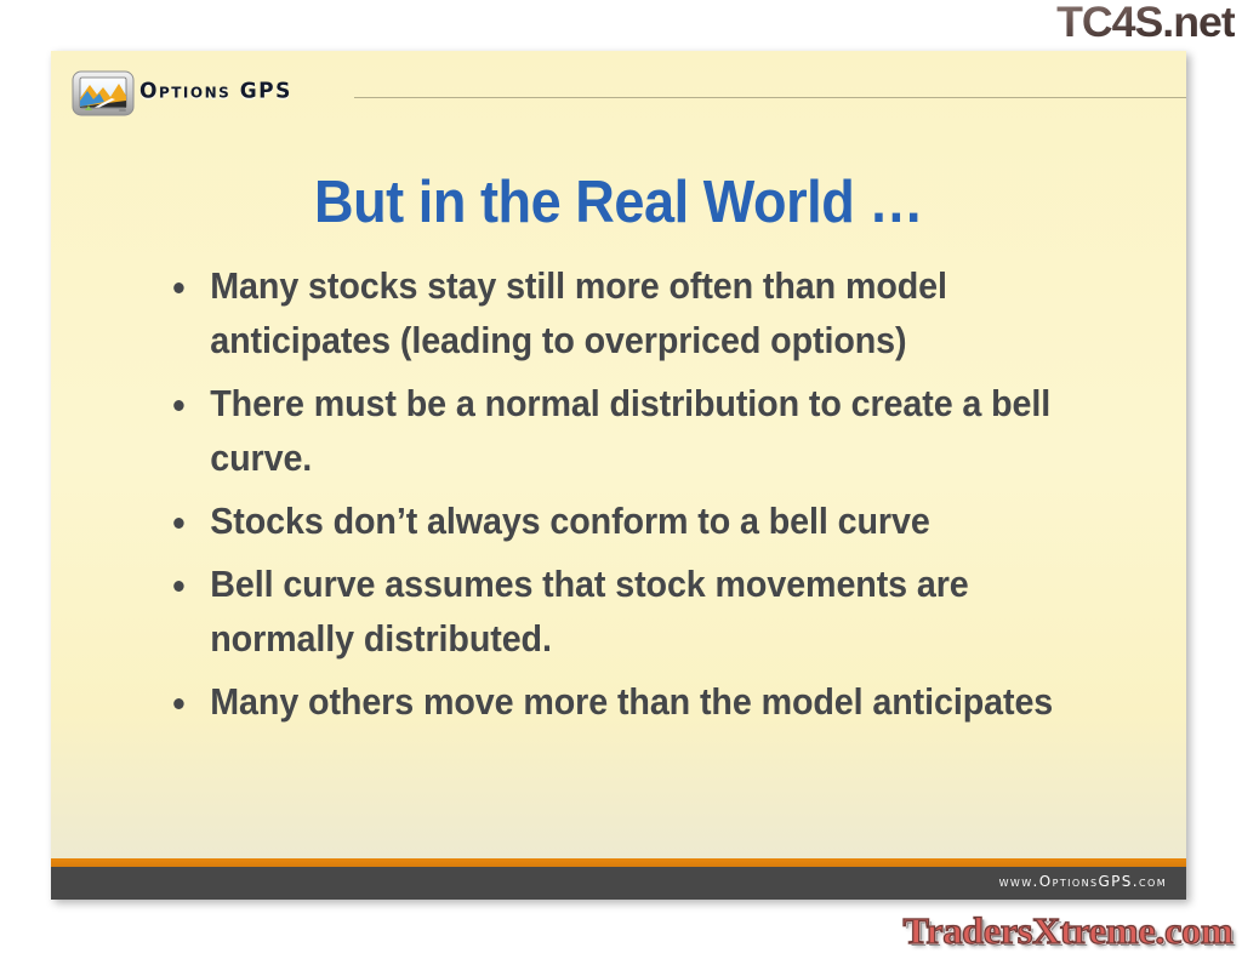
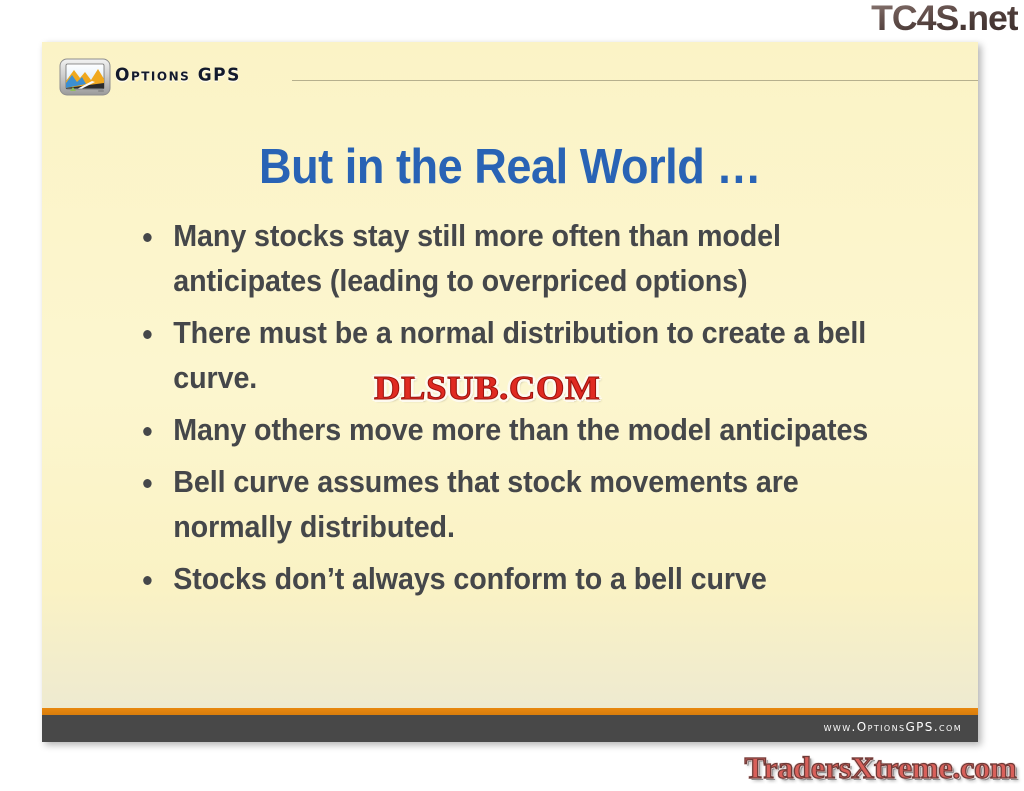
  TC4S.net
  Options GPS
  But in the Real World …
  Many stocks stay still more often than model anticipates (leading to overpriced options)
  There must be a normal distribution to create a bell curve.
- Stocks don’t always conform to a bell curve
+ Many others move more than the model anticipates
  Bell curve assumes that stock movements are normally distributed.
- Many others move more than the model anticipates
+ Stocks don’t always conform to a bell curve
+ DLSUB.COM
  www.OptionsGPS.com
  TradersXtreme.com
